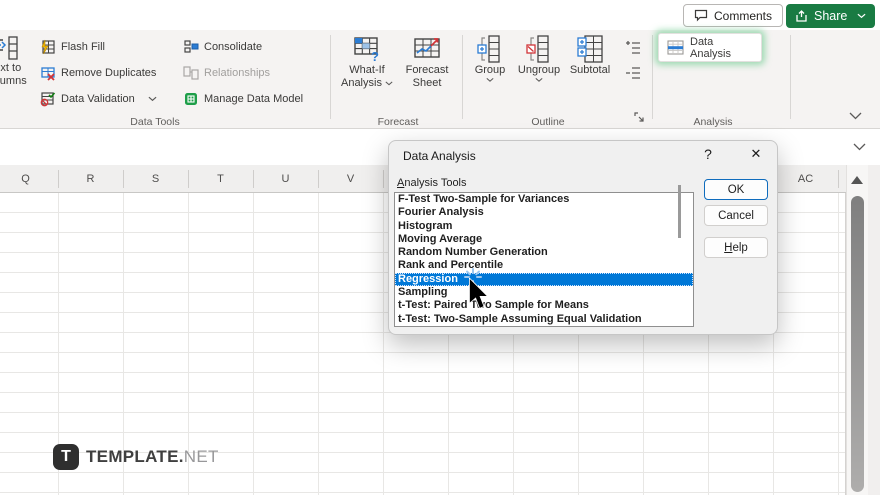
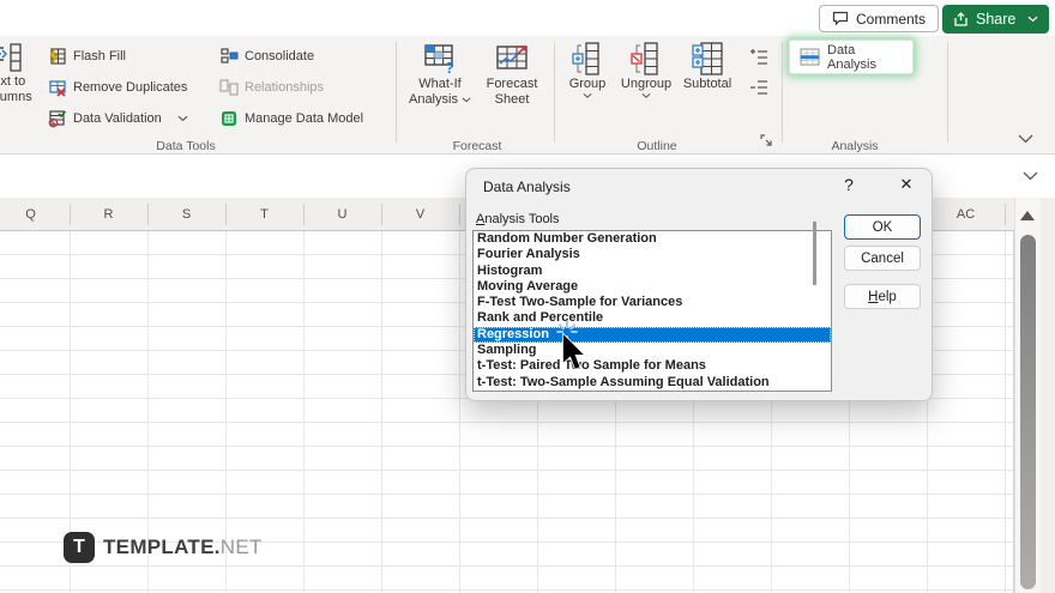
  Comments
  Share
  Flash Fill
  Remove Duplicates
  Data Validation
  Consolidate
  Relationships
  Manage Data Model
  Data Tools
  ?
  What-If
  Analysis
  Forecast
  Sheet
  Forecast
  Group
  Ungroup
  Subtotal
  Outline
  Data Analysis
  Analysis
  Q
  R
  S
  T
  U
  V
  AC
  T
  TEMPLATE.NET
  Data Analysis
  ?
  ✕
  Analysis Tools
- F-Test Two-Sample for Variances
+ Random Number Generation
  Fourier Analysis
  Histogram
  Moving Average
- Random Number Generation
+ F-Test Two-Sample for Variances
  Rank and Percentile
  Regression
  Sampling
  t-Test: Paired To Sample for Means
  t-Test: Two-Sample Assuming Equal Validation
  OK
  Cancel
  H
  elp
